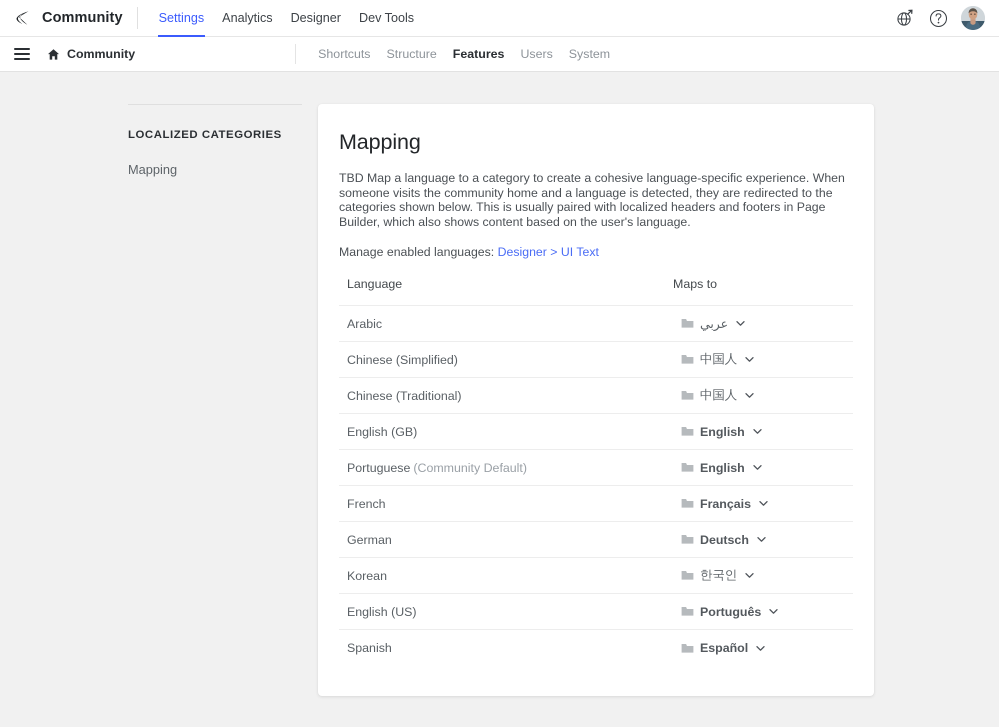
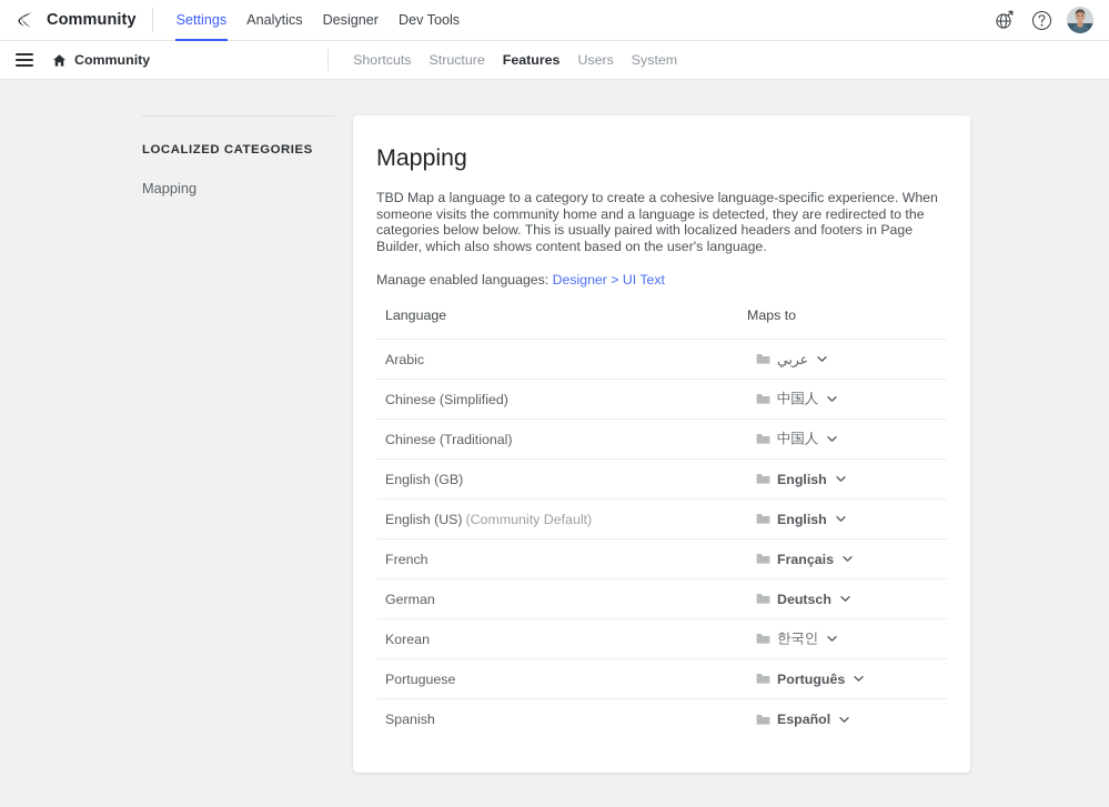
  Community
  Settings
  Analytics
  Designer
  Dev Tools
  Community
  Shortcuts
  Structure
  Features
  Users
  System
  LOCALIZED CATEGORIES
  Mapping
  Mapping
- TBD Map a language to a category to create a cohesive language-specific experience. When someone visits the community home and a language is detected, they are redirected to the categories shown below. This is usually paired with localized headers and footers in Page Builder, which also shows content based on the user's language.
+ TBD Map a language to a category to create a cohesive language-specific experience. When someone visits the community home and a language is detected, they are redirected to the categories below below. This is usually paired with localized headers and footers in Page Builder, which also shows content based on the user's language.
  Manage enabled languages: Designer > UI Text
  Language	Maps to
  Arabic	عربي
  Chinese (Simplified)	中国人
  Chinese (Traditional)	中国人
  English (GB)	English
- Portuguese (Community Default)	English
+ English (US) (Community Default)	English
  French	Français
  German	Deutsch
  Korean	한국인
- English (US)	Português
+ Portuguese	Português
  Spanish	Español
